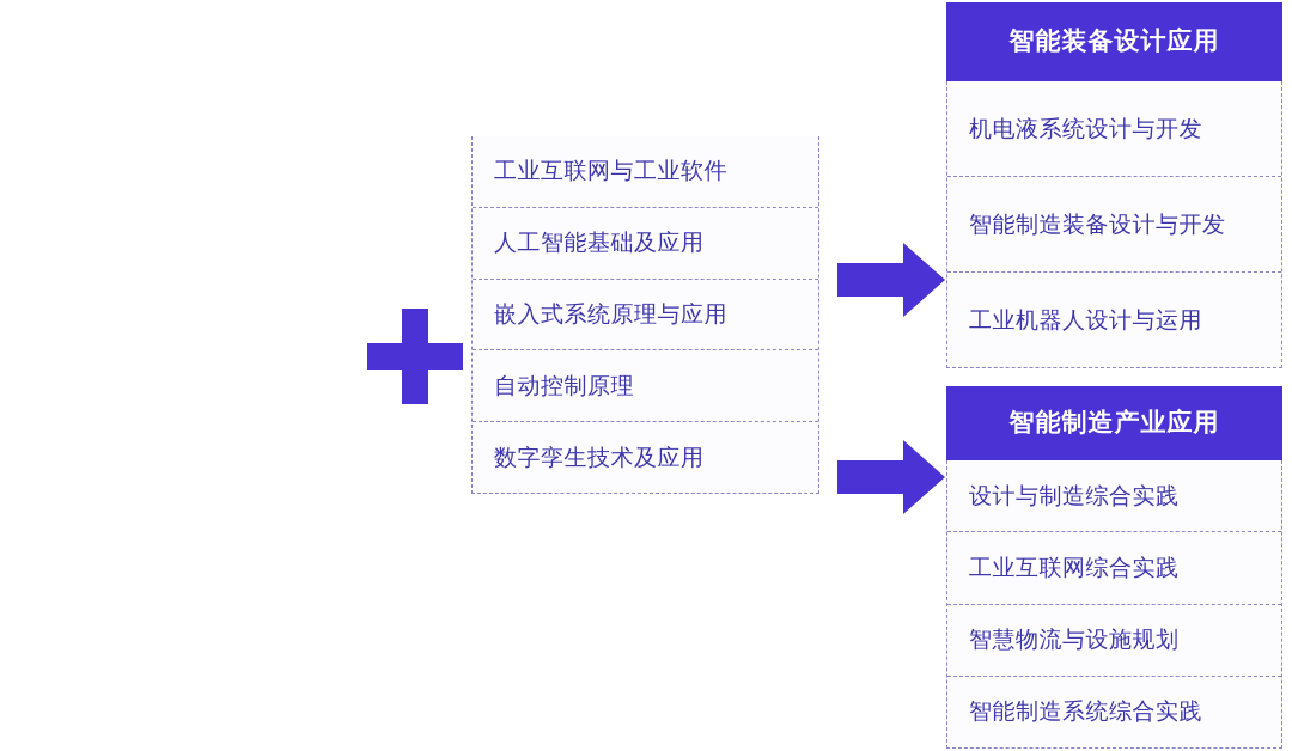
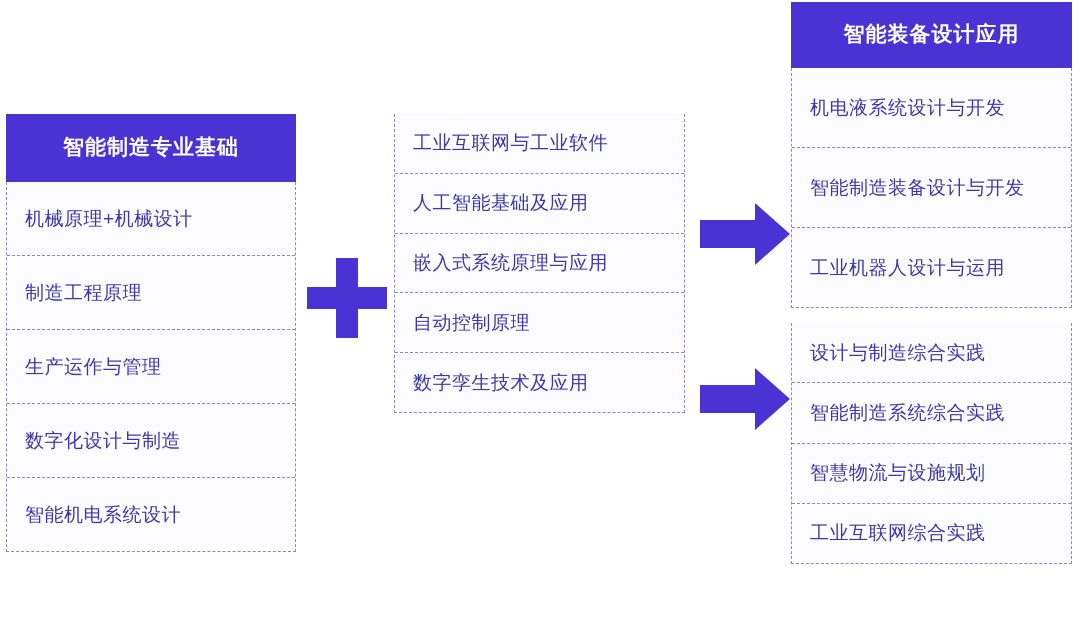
+ 智能制造专业基础
+ 机械原理+机械设计
+ 制造工程原理
+ 生产运作与管理
+ 数字化设计与制造
+ 智能机电系统设计
  工业互联网与工业软件
  人工智能基础及应用
  嵌入式系统原理与应用
  自动控制原理
  数字孪生技术及应用
  智能装备设计应用
  机电液系统设计与开发
  智能制造装备设计与开发
  工业机器人设计与运用
- 智能制造产业应用
  设计与制造综合实践
- 工业互联网综合实践
+ 智能制造系统综合实践
  智慧物流与设施规划
- 智能制造系统综合实践
+ 工业互联网综合实践
